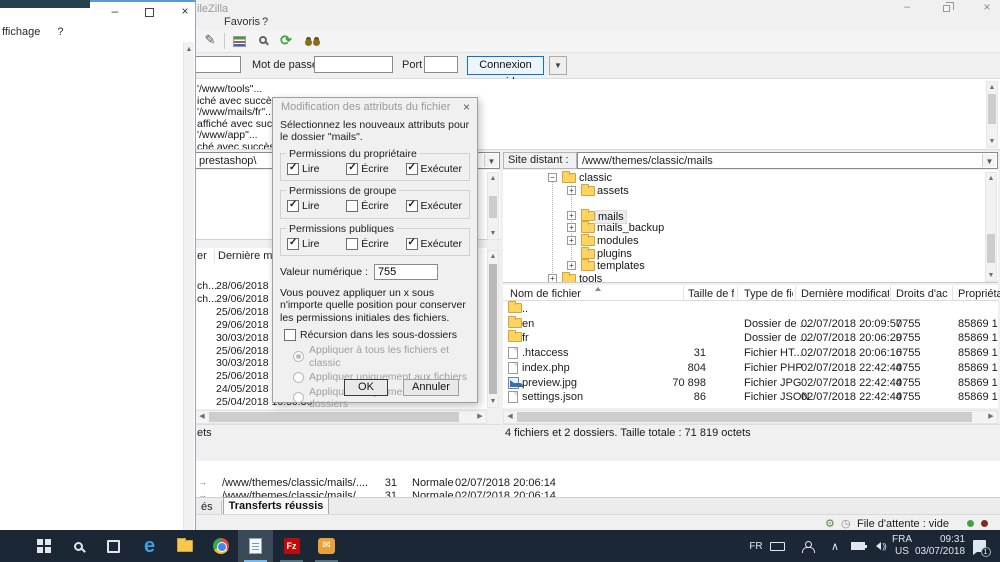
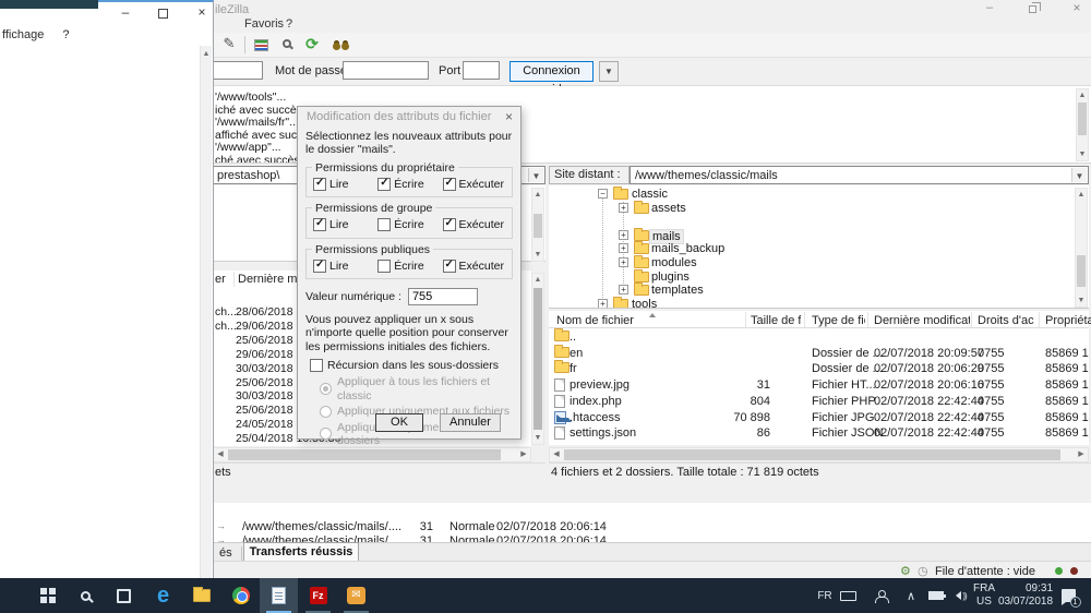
  ileZilla
  –
  ×
  Favoris
  ?
  ✎
  ⟳
  Mot de pass
  Port
  ▼
  '/www/tools"...
  iché avec succè
  '/www/mails/fr"..
  affiché avec suc
  '/www/app"...
  ché avec succè
  prestashop\
  ▼
  er
  Dernière m
  ch...
  28/06/2018
  ch...
  29/06/2018
  25/06/2018
  29/06/2018
  30/03/2018
  25/06/2018
  30/03/2018
  25/06/2018
  24/05/2018
  ets
  Site distant :
  /www/themes/classic/mails
  ▼
  −
  classic
  +
  assets
  +
  mails
  +
  mails_backup
  +
  modules
  plugins
  +
  templates
  +
  tools
  ..
  en
  Dossier de ...
  02/07/2018 20:09:57
  0755
  85869 1
  fr
  Dossier de ...
  02/07/2018 20:06:29
  0755
  85869 1
- .htaccess
+ preview.jpg
  31
  Fichier HT...
  02/07/2018 20:06:16
  0755
  85869 1
  index.php
  804
  Fichier PHP
  02/07/2018 22:42:44
  0755
  85869 1
- preview.jpg
+ .htaccess
  70 898
  Fichier JPG
  02/07/2018 22:42:44
  0755
  85869 1
  settings.json
  86
  Fichier JSON
  02/07/2018 22:42:44
  0755
  85869 1
  Nom de fichier
  Dernière modificat
  Droits d'ac
  4 fichiers et 2 dossiers. Taille totale : 71 819 octets
  →
  /www/themes/classic/mails/....
  31
  Normale
  02/07/2018 20:06:14
  →
  /www/themes/classic/mails/....
  31
  Normale
  02/07/2018 20:06:14
  és
  Transferts réussis
  ⚙
  ◷
  File d'attente : vide
  Modification des attributs du fichier
  ×
  Sélectionnez les nouveaux attributs pour le dossier "mails".
  Permissions du propriétaire
  Lire
  Écrire
  Exécuter
  Permissions de groupe
  Lire
  Écrire
  Exécuter
  Permissions publiques
  Lire
  Écrire
  Exécuter
  Valeur numérique :
  755
  Vous pouvez appliquer un x sous n'importe quelle position pour conserver les permissions initiales des fichiers.
  Récursion dans les sous-dossiers
  Appliquer à tous les fichiers et classic
  Appliquer uniquement aux fichiers
  OK
  Annuler
  –
  ×
  ffichage ?
  e
  Fz
  ✉
  FR
  ∧
  ))
  FRA
  US
  09:31
  03/07/2018
